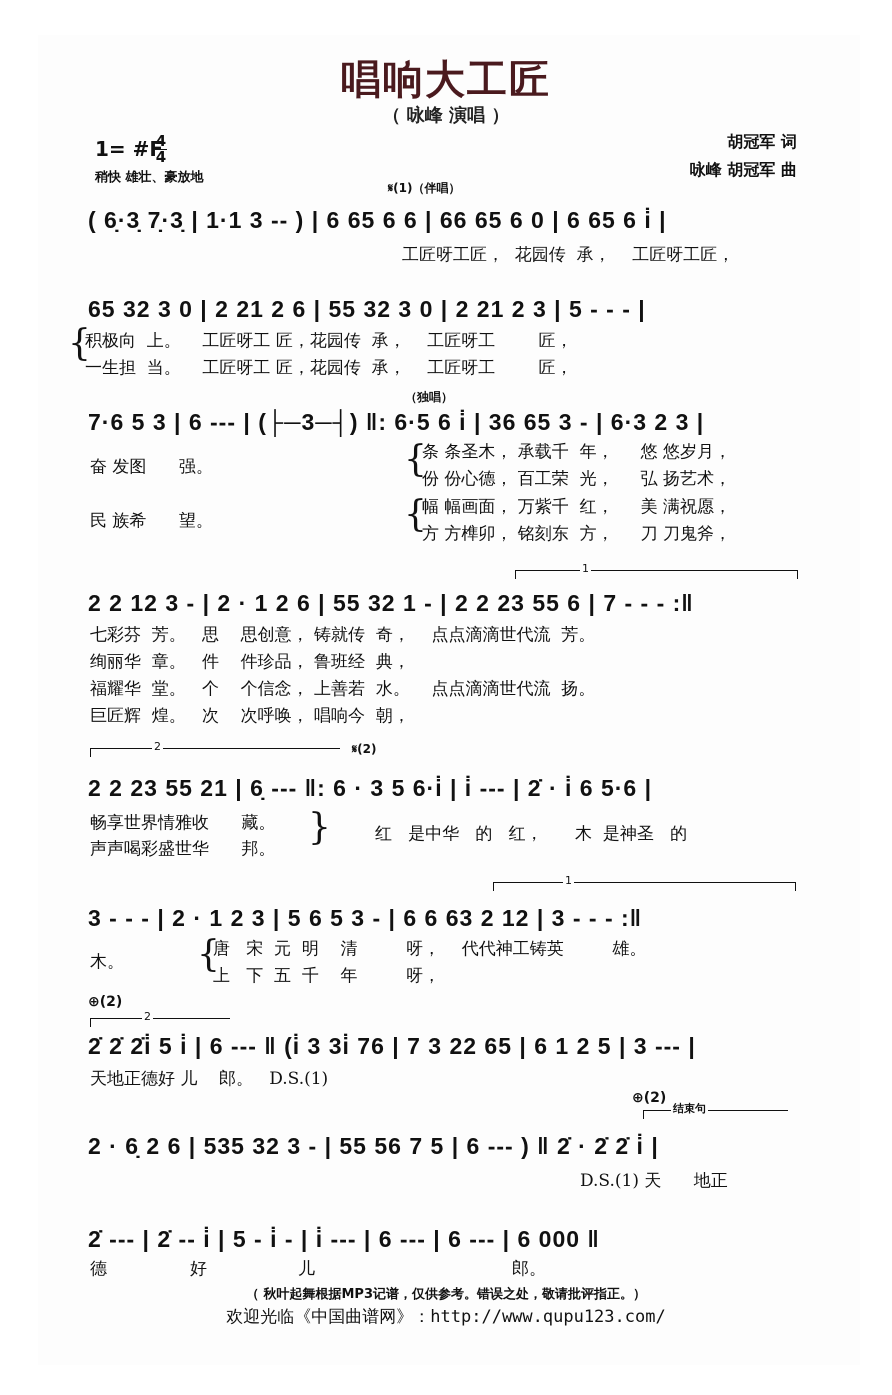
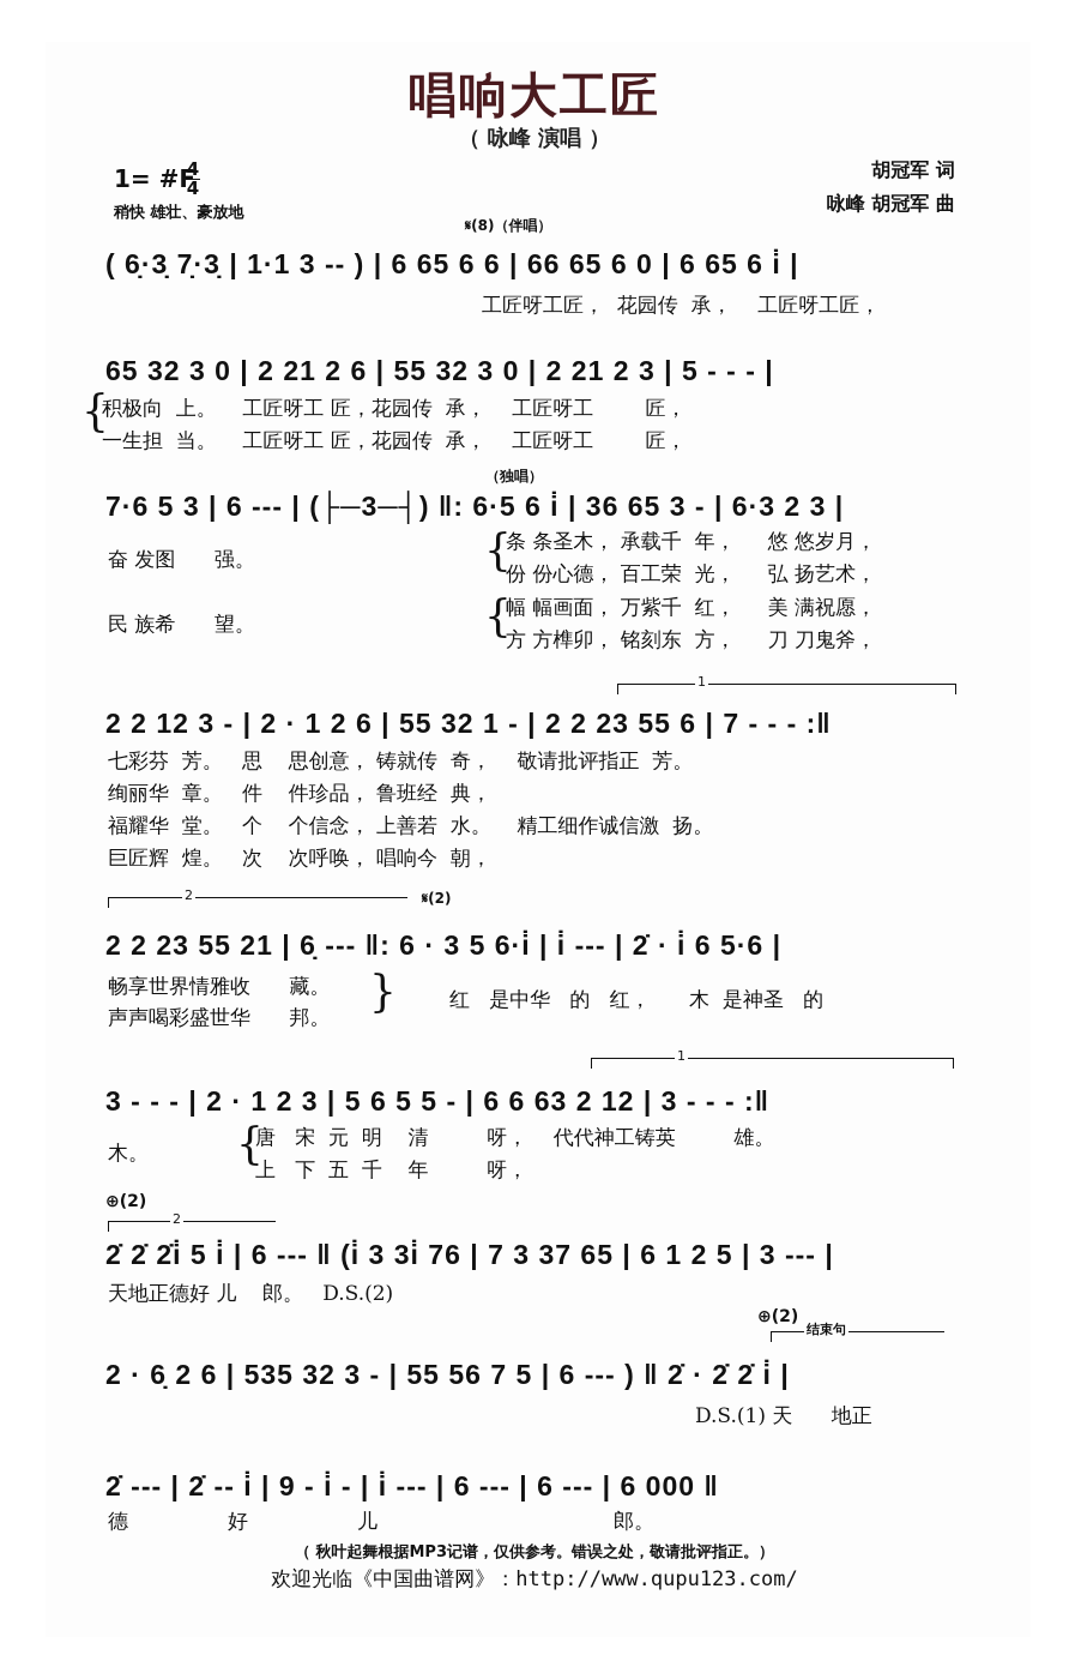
  唱响大工匠
  （ 咏峰 演唱 ）
  1= #F
  4 4
  稍快 雄壮、豪放地
  胡冠军 词
  咏峰 胡冠军 曲
- 𝄋(1)（伴唱）
+ 𝄋(8)（伴唱）
  ( 6̣·3̣ 7̣·3̣ | 1·1 3 -- ) | 6 65 6 6 | 66 65 6 0 | 6 65 6 i̇ |
  工匠呀工匠， 花园传 承， 工匠呀工匠，
  65 32 3 0 | 2 21 2 6 | 55 32 3 0 | 2 21 2 3 | 5 - - - |
  {
  积极向 上。 工匠呀工 匠，花园传 承， 工匠呀工 匠，
  一生担 当。 工匠呀工 匠，花园传 承， 工匠呀工 匠，
  （独唱）
  7·6 5 3 | 6 --- | (├─3─┤) ‖: 6·5 6 i̇ | 36 65 3 - | 6·3 2 3 |
  奋 发图 强。
  民 族希 望。
  {
  {
  条 条圣木， 承载千 年， 悠 悠岁月，
  份 份心德， 百工荣 光， 弘 扬艺术，
  幅 幅画面， 万紫千 红， 美 满祝愿，
  方 方榫卯， 铭刻东 方， 刀 刀鬼斧，
  1
  2 2 12 3 - | 2 · 1 2 6 | 55 32 1 - | 2 2 23 55 6 | 7 - - - :‖
- 七彩芬 芳。 思 思创意， 铸就传 奇， 点点滴滴世代流 芳。
+ 七彩芬 芳。 思 思创意， 铸就传 奇， 敬请批评指正 芳。
  绚丽华 章。 件 件珍品， 鲁班经 典，
- 福耀华 堂。 个 个信念， 上善若 水。 点点滴滴世代流 扬。
+ 福耀华 堂。 个 个信念， 上善若 水。 精工细作诚信激 扬。
  巨匠辉 煌。 次 次呼唤， 唱响今 朝，
  2
  𝄋(2)
  2 2 23 55 21 | 6̣ --- ‖: 6 · 3 5 6·i̇ | i̇ --- | 2̇ · i̇ 6 5·6 |
  畅享世界情雅收 藏。
  声声喝彩盛世华 邦。
  }
  红 是中华 的 红， 木 是神圣 的
  1
- 3 - - - | 2 · 1 2 3 | 5 6 5 3 - | 6 6 63 2 12 | 3 - - - :‖
+ 3 - - - | 2 · 1 2 3 | 5 6 5 5 - | 6 6 63 2 12 | 3 - - - :‖
  木。
  {
  唐 宋 元 明 清 呀， 代代神工铸英 雄。
  上 下 五 千 年 呀，
  ⊕(2)
  2
- 2̇ 2̇ 2̇i̇ 5 i̇ | 6 --- ‖ (i̇ 3 3i̇ 76 | 7 3 22 65 | 6 1 2 5 | 3 --- |
+ 2̇ 2̇ 2̇i̇ 5 i̇ | 6 --- ‖ (i̇ 3 3i̇ 76 | 7 3 37 65 | 6 1 2 5 | 3 --- |
- 天地正德好 儿 郎。 D.S.(1)
+ 天地正德好 儿 郎。 D.S.(2)
  ⊕(2)
  结束句
  2 · 6̣ 2 6 | 535 32 3 - | 55 56 7 5 | 6 --- ) ‖ 2̇ · 2̇ 2̇ i̇ |
  D.S.(1) 天 地正
- 2̇ --- | 2̇ -- i̇ | 5 - i̇ - | i̇ --- | 6 --- | 6 --- | 6 000 ‖
+ 2̇ --- | 2̇ -- i̇ | 9 - i̇ - | i̇ --- | 6 --- | 6 --- | 6 000 ‖
  德
  好
  儿
  郎。
  （ 秋叶起舞根据MP3记谱，仅供参考。错误之处，敬请批评指正。）
  欢迎光临《中国曲谱网》：http://www.qupu123.com/
